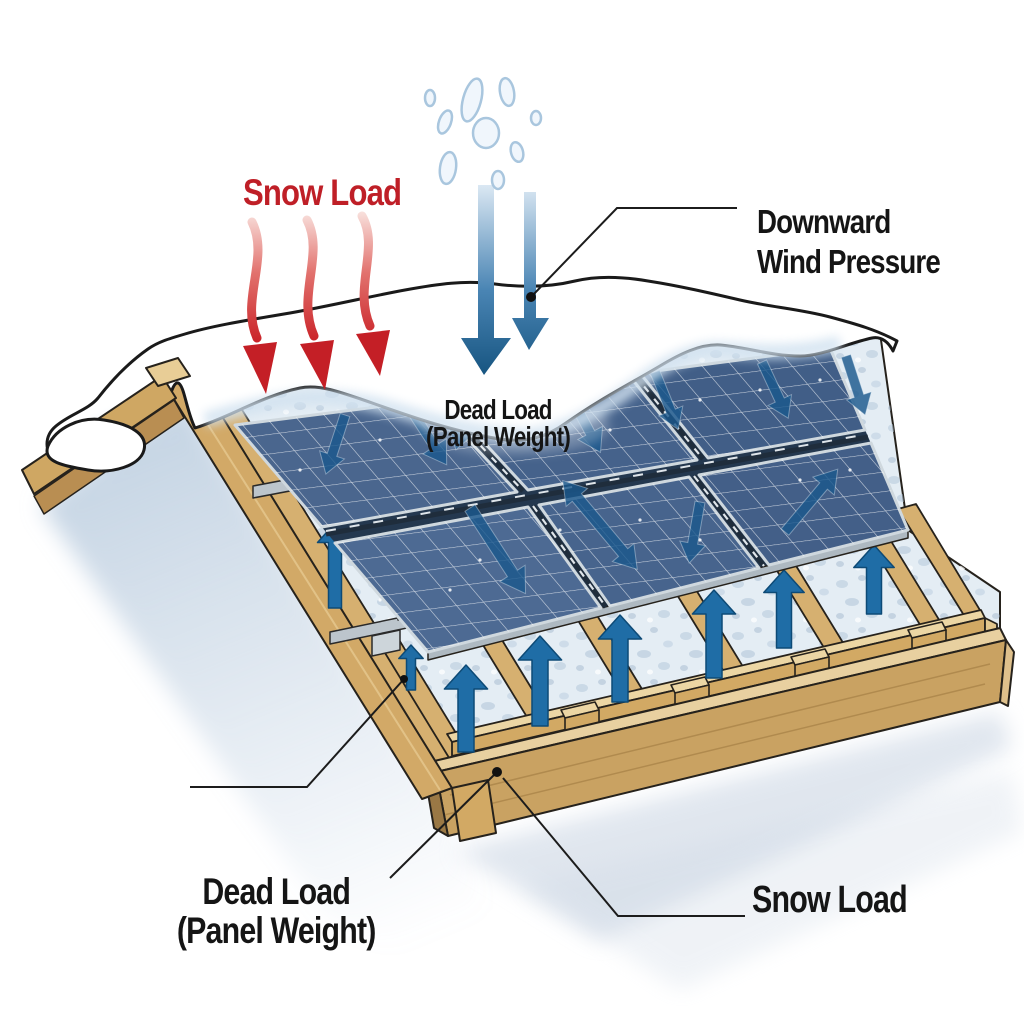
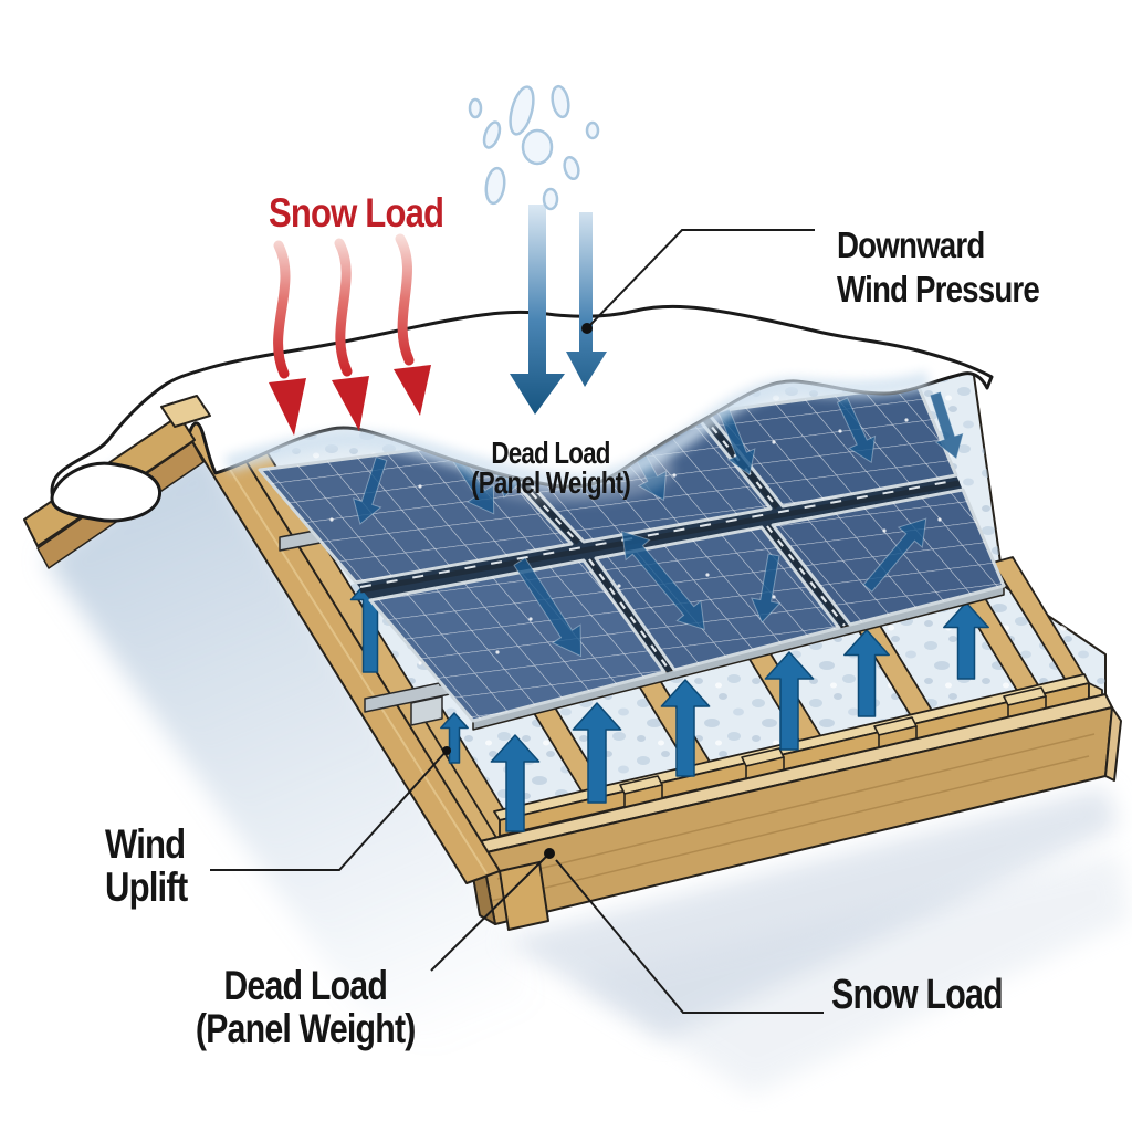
  Snow Load
  Downward
  Wind Pressure
  Dead Load
  (Panel Weight)
+ Wind
+ Uplift
  Dead Load
  (Panel Weight)
  Snow Load
